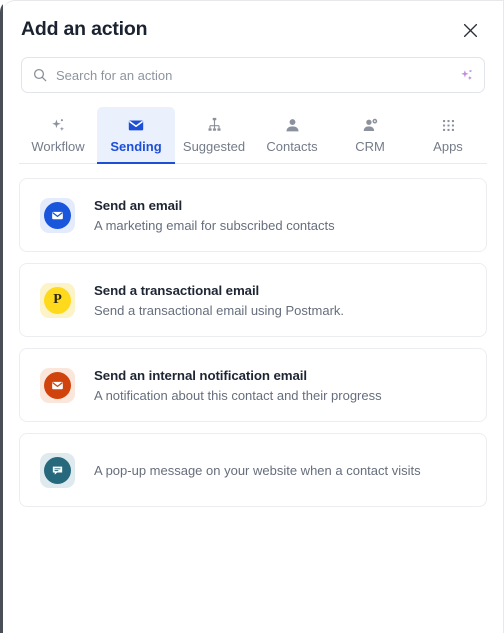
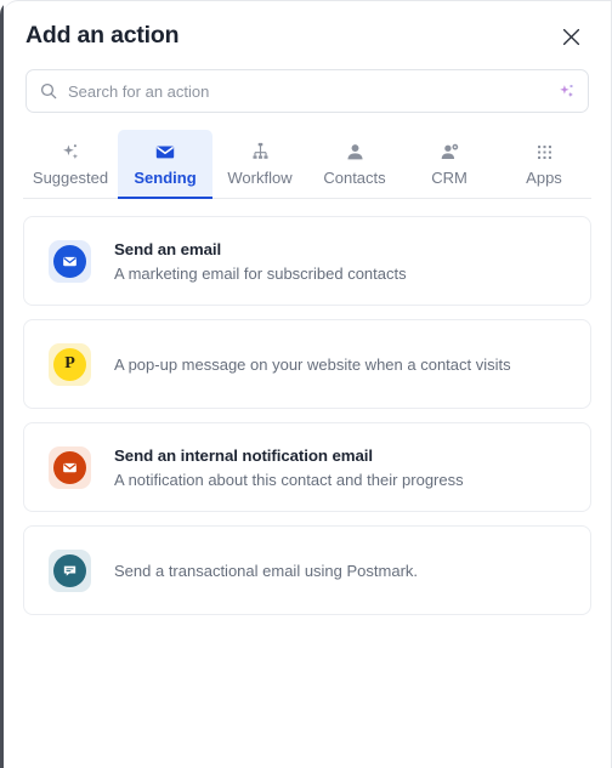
  Add an action
  Search for an action
- Workflow
+ Suggested
  Sending
- Suggested
+ Workflow
  Contacts
  CRM
  Apps
  Send an email
  A marketing email for subscribed contacts
  P
- Send a transactional email
- Send a transactional email using Postmark.
+ A pop-up message on your website when a contact visits
  Send an internal notification email
  A notification about this contact and their progress
- A pop-up message on your website when a contact visits
+ Send a transactional email using Postmark.
